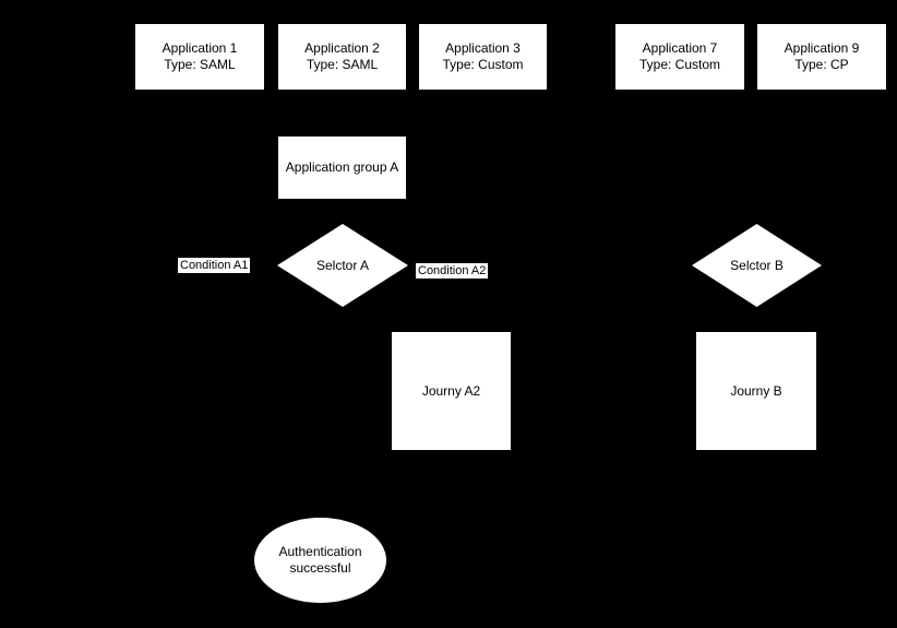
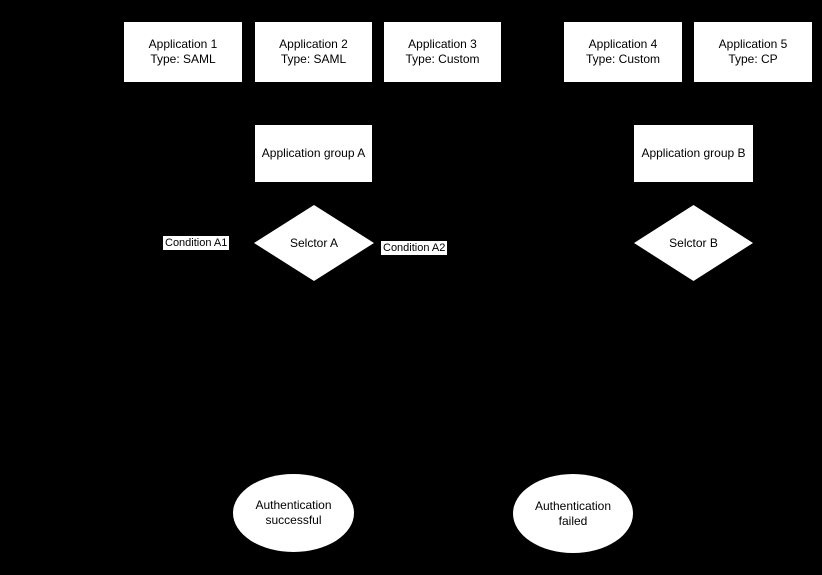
  Application 1
  Type: SAML
  Application 2
  Type: SAML
  Application 3
  Type: Custom
- Application 7
+ Application 4
  Type: Custom
- Application 9
+ Application 5
  Type: CP
  Application group A
+ Application group B
  Selctor A
  Selctor B
  Condition A1
  Condition A2
- Journy A2
- Journy B
  Authentication successful
+ Authentication failed
